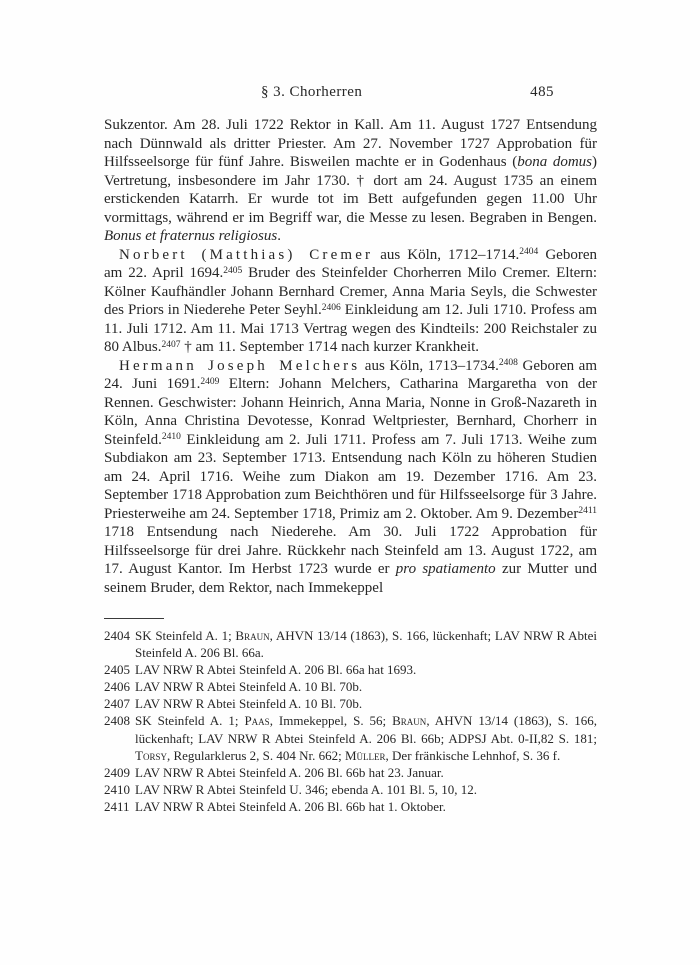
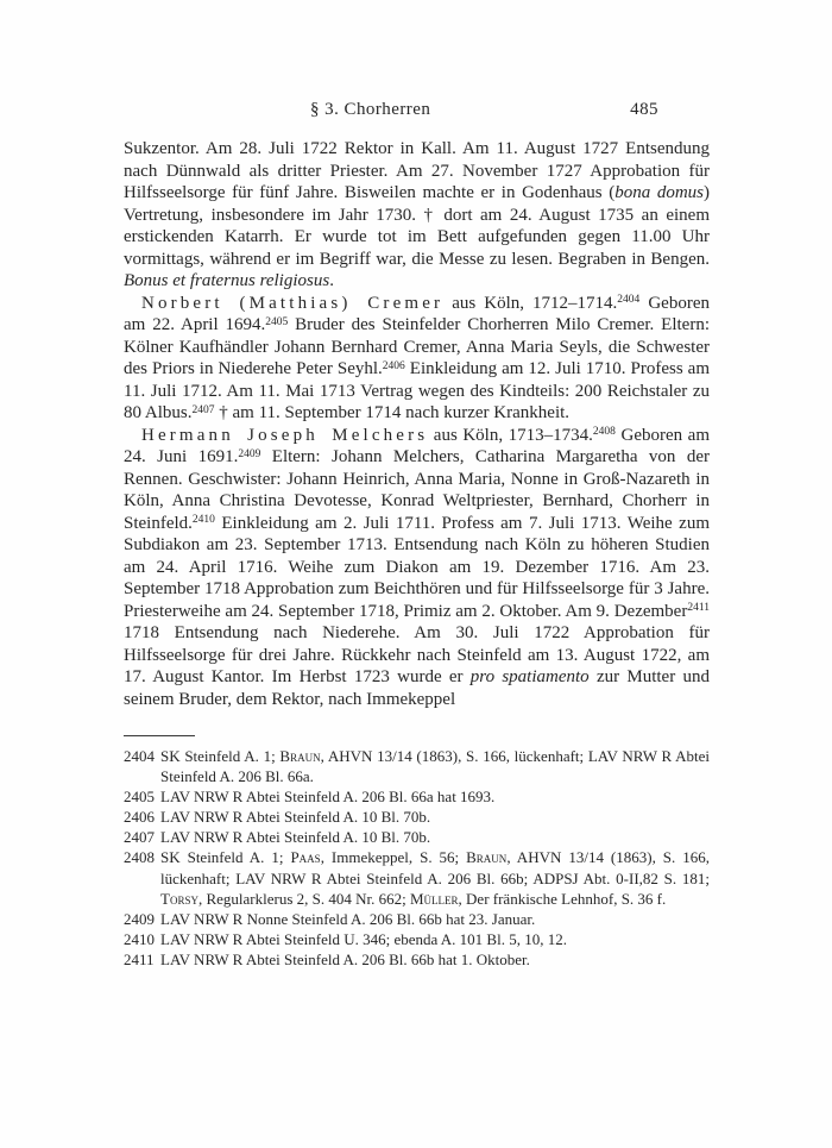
  § 3. Chorherren
  485
  Sukzentor. Am 28. Juli 1722 Rektor in Kall. Am 11. August 1727 Entsendung nach Dünnwald als dritter Priester. Am 27. November 1727 Approbation für Hilfsseelsorge für fünf Jahre. Bisweilen machte er in Godenhaus (bona domus) Vertretung, insbesondere im Jahr 1730. † dort am 24. August 1735 an einem erstickenden Katarrh. Er wurde tot im Bett aufgefunden gegen 11.00 Uhr vormittags, während er im Begriff war, die Messe zu lesen. Begraben in Bengen. Bonus et fraternus religiosus.
  Norbert (Matthias) Cremer aus Köln, 1712–1714.2404 Geboren am 22. April 1694.2405 Bruder des Steinfelder Chorherren Milo Cremer. Eltern: Kölner Kaufhändler Johann Bernhard Cremer, Anna Maria Seyls, die Schwester des Priors in Niederehe Peter Seyhl.2406 Einkleidung am 12. Juli 1710. Profess am 11. Juli 1712. Am 11. Mai 1713 Vertrag wegen des Kindteils: 200 Reichstaler zu 80 Albus.2407 † am 11. September 1714 nach kurzer Krankheit.
  Hermann Joseph Melchers aus Köln, 1713–1734.2408 Geboren am 24. Juni 1691.2409 Eltern: Johann Melchers, Catharina Margaretha von der Rennen. Geschwister: Johann Heinrich, Anna Maria, Nonne in Groß-Nazareth in Köln, Anna Christina Devotesse, Konrad Weltpriester, Bernhard, Chorherr in Steinfeld.2410 Einkleidung am 2. Juli 1711. Profess am 7. Juli 1713. Weihe zum Subdiakon am 23. September 1713. Entsendung nach Köln zu höheren Studien am 24. April 1716. Weihe zum Diakon am 19. Dezember 1716. Am 23. September 1718 Approbation zum Beichthören und für Hilfsseelsorge für 3 Jahre. Priesterweihe am 24. September 1718, Primiz am 2. Oktober. Am 9. Dezember2411 1718 Entsendung nach Niederehe. Am 30. Juli 1722 Approbation für Hilfsseelsorge für drei Jahre. Rückkehr nach Steinfeld am 13. August 1722, am 17. August Kantor. Im Herbst 1723 wurde er pro spatiamento zur Mutter und seinem Bruder, dem Rektor, nach Immekeppel
  2404
  SK Steinfeld A. 1; Braun, AHVN 13/14 (1863), S. 166, lückenhaft; LAV NRW R Abtei Steinfeld A. 206 Bl. 66a.
  2405
  LAV NRW R Abtei Steinfeld A. 206 Bl. 66a hat 1693.
  2406
  LAV NRW R Abtei Steinfeld A. 10 Bl. 70b.
  2407
  LAV NRW R Abtei Steinfeld A. 10 Bl. 70b.
  2408
  SK Steinfeld A. 1; Paas, Immekeppel, S. 56; Braun, AHVN 13/14 (1863), S. 166, lückenhaft; LAV NRW R Abtei Steinfeld A. 206 Bl. 66b; ADPSJ Abt. 0-II,82 S. 181; Torsy, Regularklerus 2, S. 404 Nr. 662; Müller, Der fränkische Lehnhof, S. 36 f.
  2409
- LAV NRW R Abtei Steinfeld A. 206 Bl. 66b hat 23. Januar.
+ LAV NRW R Nonne Steinfeld A. 206 Bl. 66b hat 23. Januar.
  2410
  LAV NRW R Abtei Steinfeld U. 346; ebenda A. 101 Bl. 5, 10, 12.
  2411
  LAV NRW R Abtei Steinfeld A. 206 Bl. 66b hat 1. Oktober.
